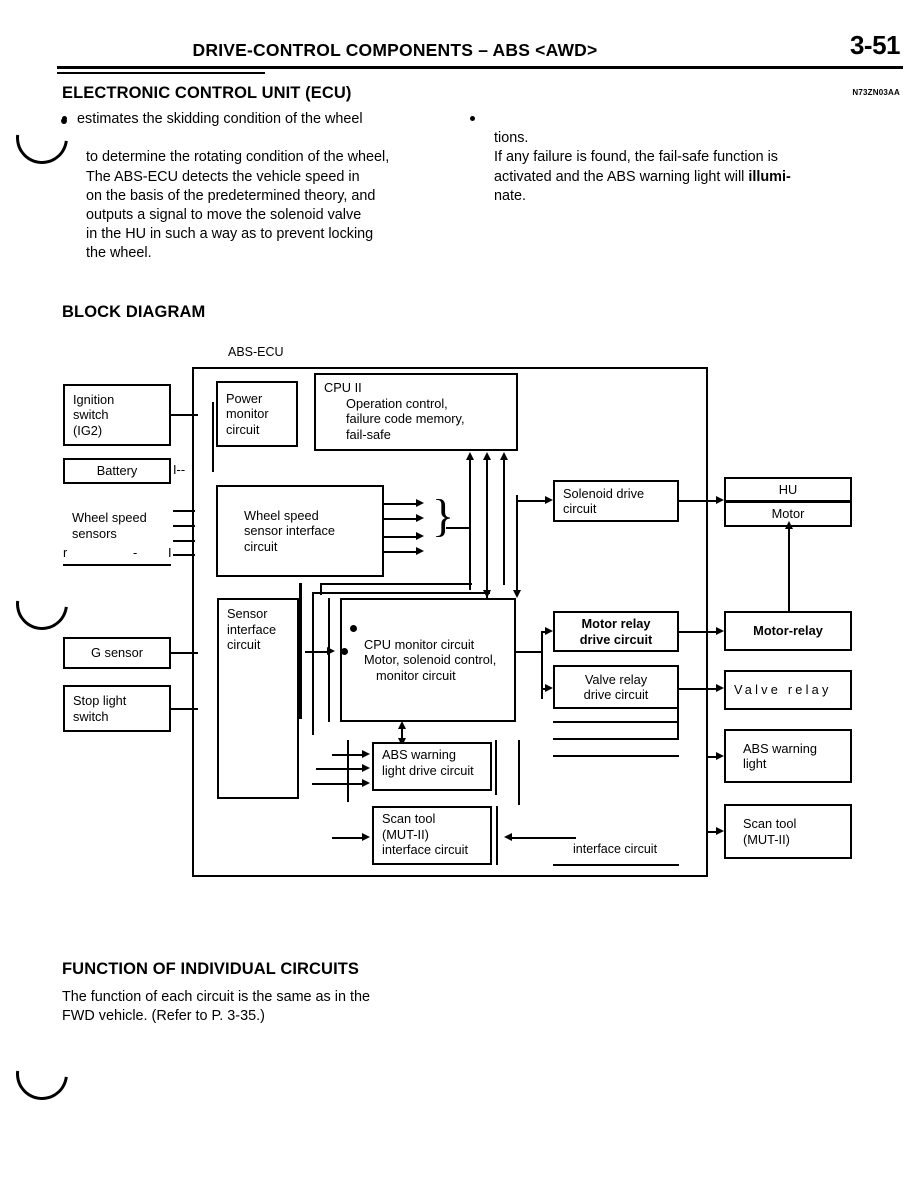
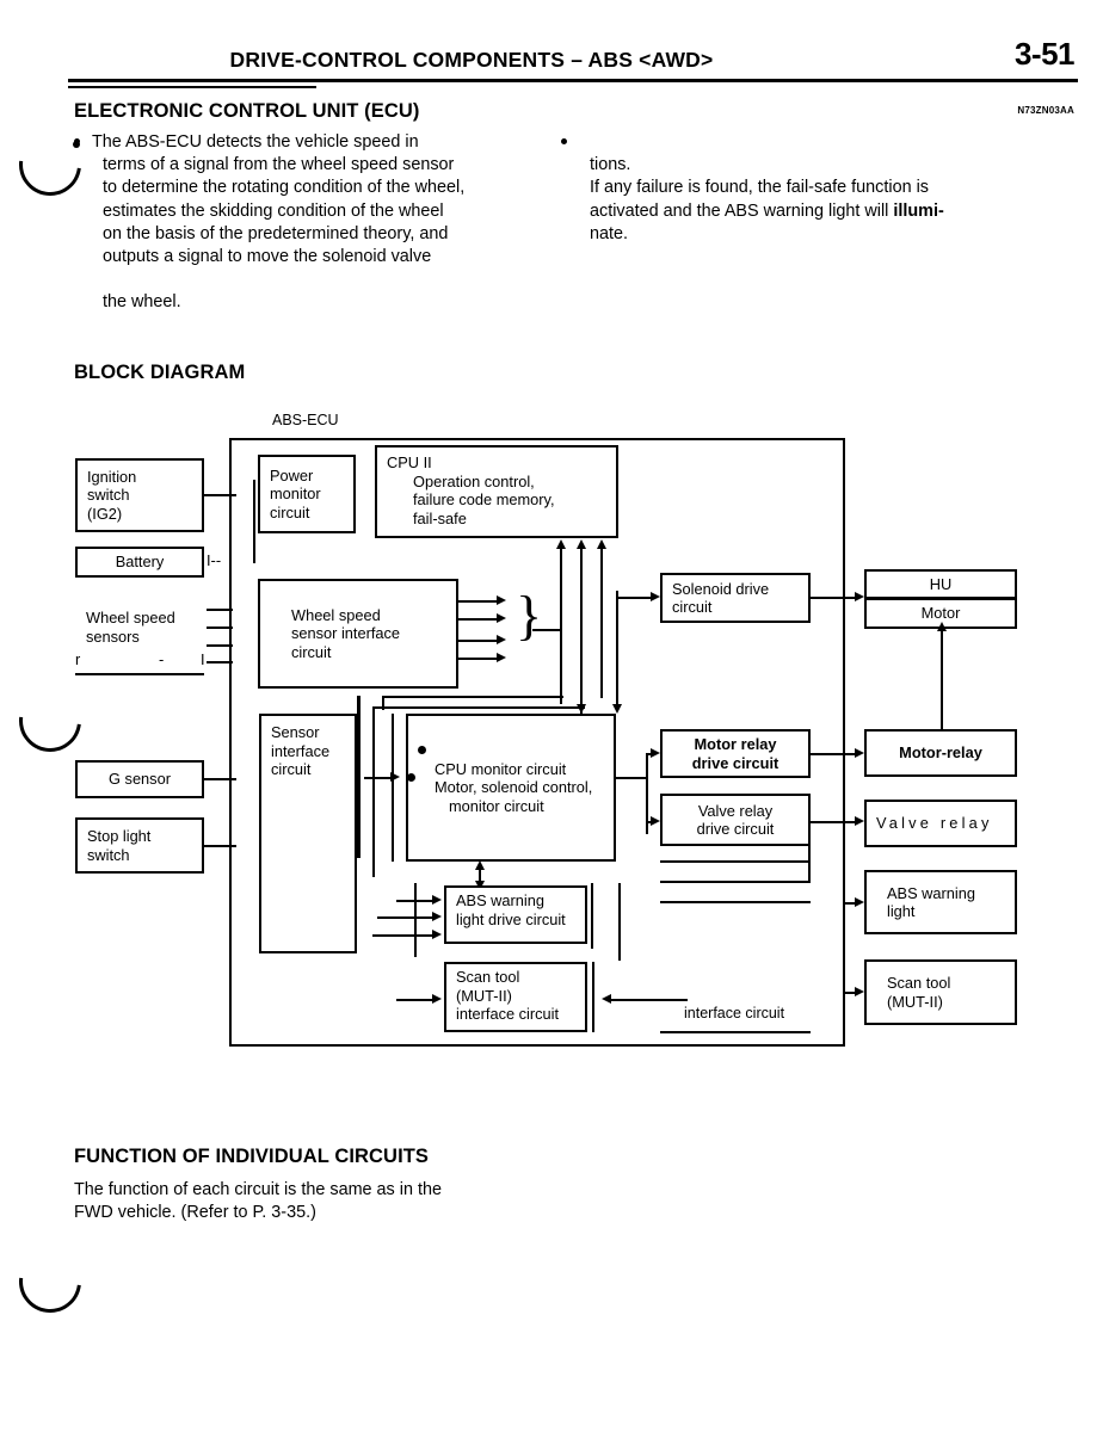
  DRIVE-CONTROL COMPONENTS – ABS <AWD>
  3-51
  ELECTRONIC CONTROL UNIT (ECU)
  N73ZN03AA
- estimates the skidding condition of the wheel
+ The ABS-ECU detects the vehicle speed in
+ terms of a signal from the wheel speed sensor
  to determine the rotating condition of the wheel,
- The ABS-ECU detects the vehicle speed in
+ estimates the skidding condition of the wheel
  on the basis of the predetermined theory, and
  outputs a signal to move the solenoid valve
- in the HU in such a way as to prevent locking
  the wheel.
  tions.
  If any failure is found, the fail-safe function is
  activated and the ABS warning light will illumi-
  nate.
  BLOCK DIAGRAM
  ABS-ECU
  Ignition
  switch
  (IG2)
  Battery
  I--
  Wheel speed
  sensors
  r
  -
  I
  G sensor
  Stop light
  switch
  Power
  monitor
  circuit
  CPU II
  Operation control,
  failure code memory,
  fail-safe
  Wheel speed
  sensor interface
  circuit
  }
  Solenoid drive
  circuit
  Sensor
  interface
  circuit
  CPU monitor circuit
  Motor, solenoid control,
  monitor circuit
  Motor relay
  drive circuit
  Valve relay
  drive circuit
  ABS warning
  light drive circuit
  Scan tool
  (MUT-II)
  interface circuit
  interface circuit
  HU
  Motor
  Motor-relay
  Valve relay
  ABS warning
  light
  Scan tool
  (MUT-II)
  FUNCTION OF INDIVIDUAL CIRCUITS
  The function of each circuit is the same as in the
  FWD vehicle. (Refer to P. 3-35.)
